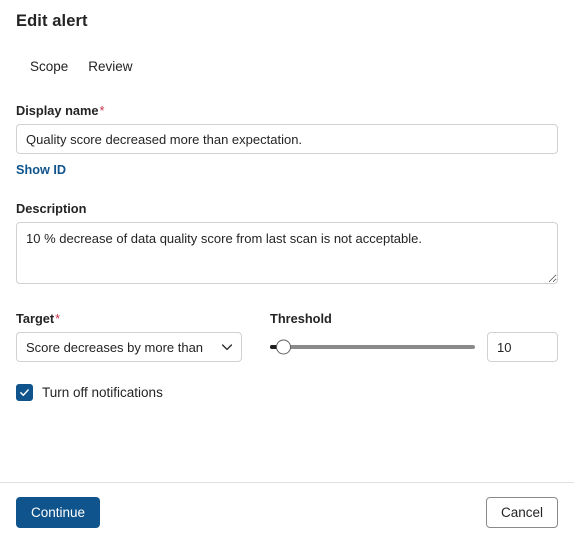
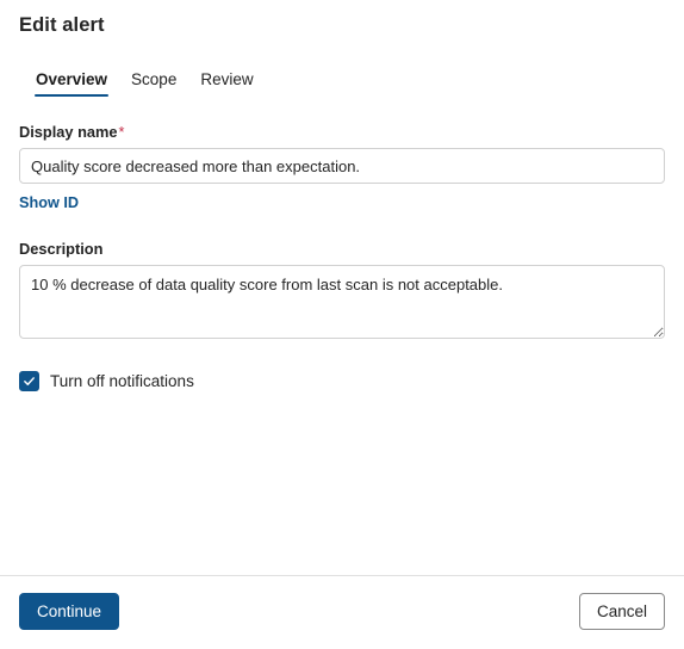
  Edit alert
+ Overview
  Scope
  Review
  Display name*
  Quality score decreased more than expectation. Show ID
  Description
  10 % decrease of data quality score from last scan is not acceptable.
- Target*
- Score decreases by more than
- Threshold
- 10
  Turn off notifications
  Continue
  Cancel
